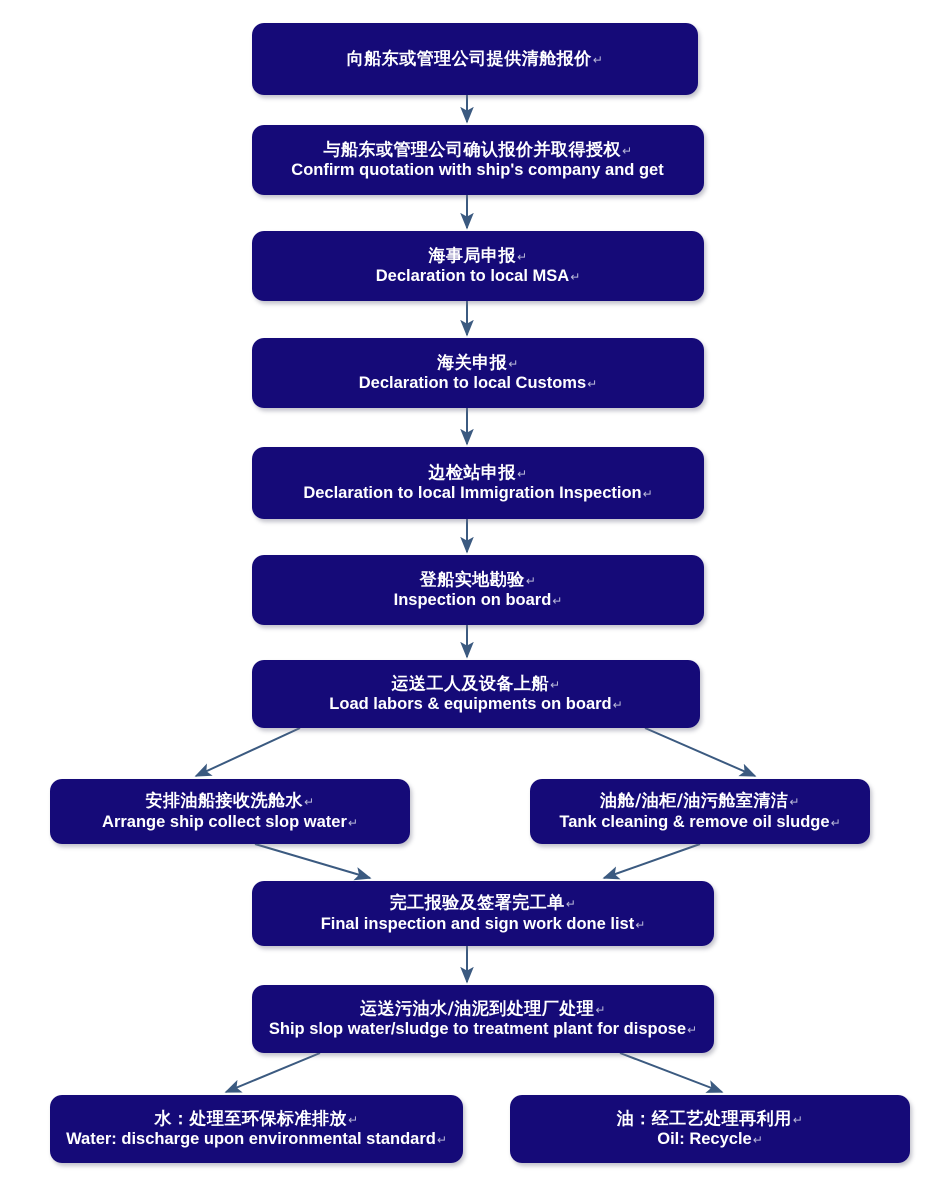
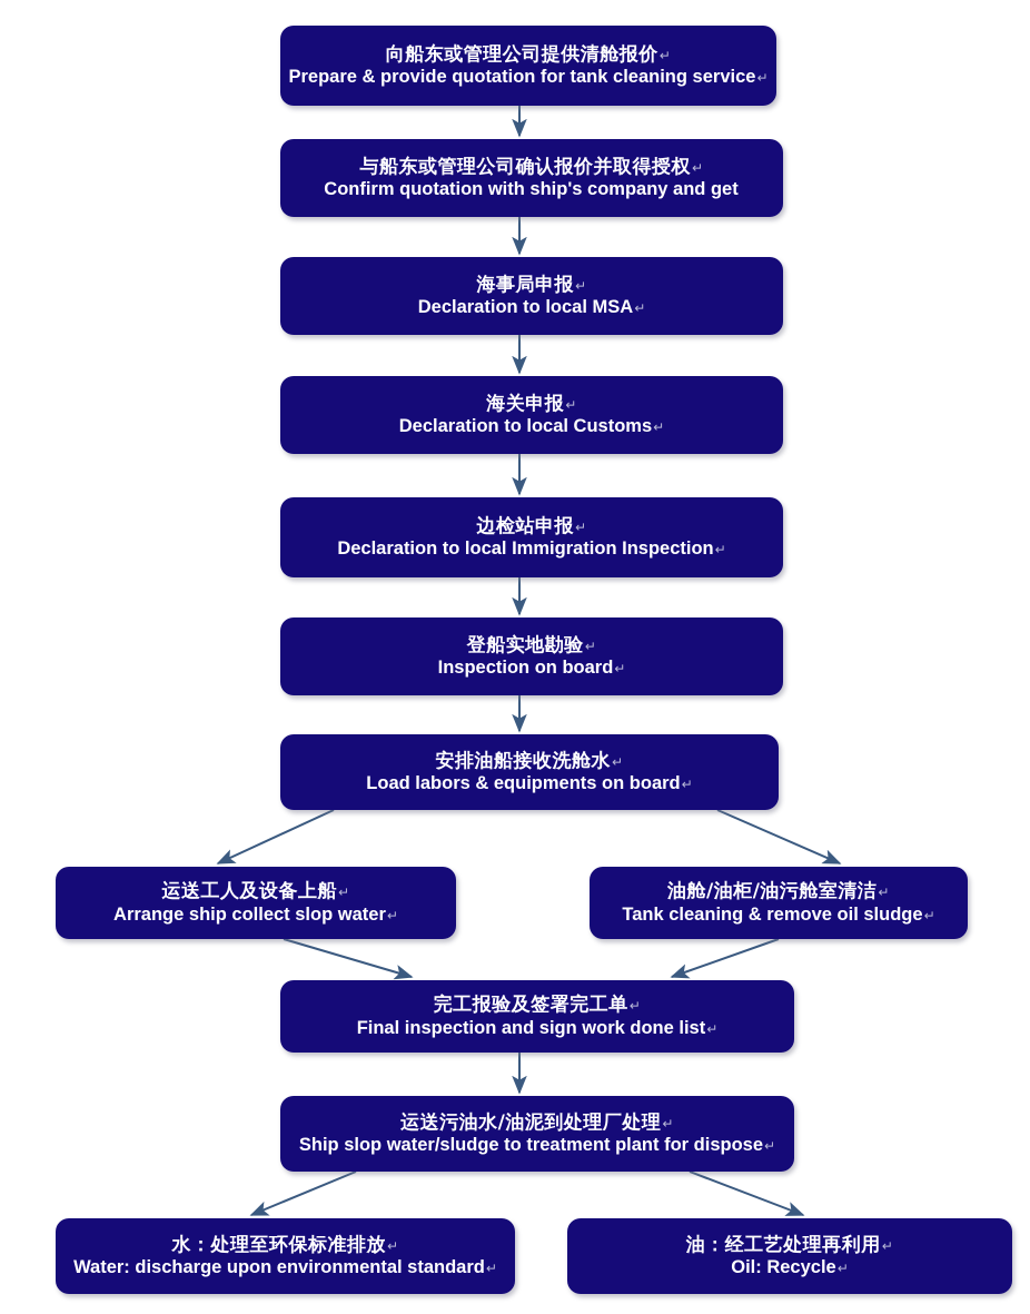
  向船东或管理公司提供清舱报价↵
+ Prepare & provide quotation for tank cleaning service↵
  与船东或管理公司确认报价并取得授权↵
  Confirm quotation with ship's company and get
  海事局申报↵
  Declaration to local MSA↵
  海关申报↵
  Declaration to local Customs↵
  边检站申报↵
  Declaration to local Immigration Inspection↵
  登船实地勘验↵
  Inspection on board↵
- 运送工人及设备上船↵
+ 安排油船接收洗舱水↵
  Load labors & equipments on board↵
- 安排油船接收洗舱水↵
+ 运送工人及设备上船↵
  Arrange ship collect slop water↵
  油舱/油柜/油污舱室清洁↵
  Tank cleaning & remove oil sludge↵
  完工报验及签署完工单↵
  Final inspection and sign work done list↵
  运送污油水/油泥到处理厂处理↵
  Ship slop water/sludge to treatment plant for dispose↵
  水：处理至环保标准排放↵
  Water: discharge upon environmental standard↵
  油：经工艺处理再利用↵
  Oil: Recycle↵
